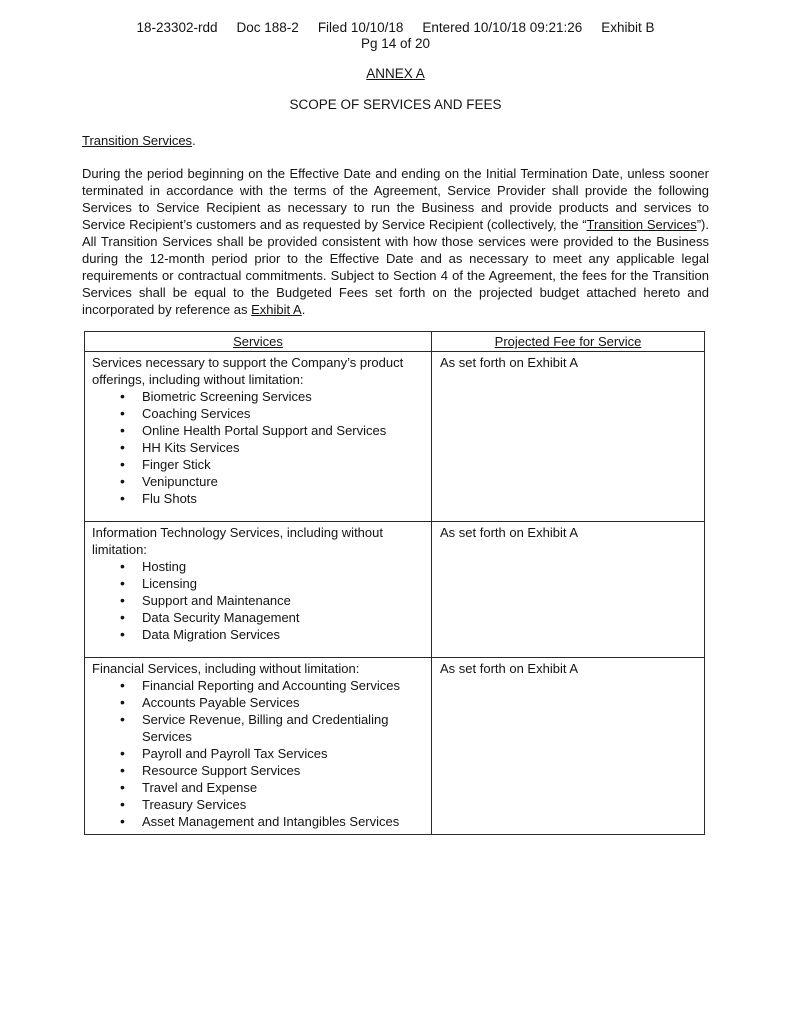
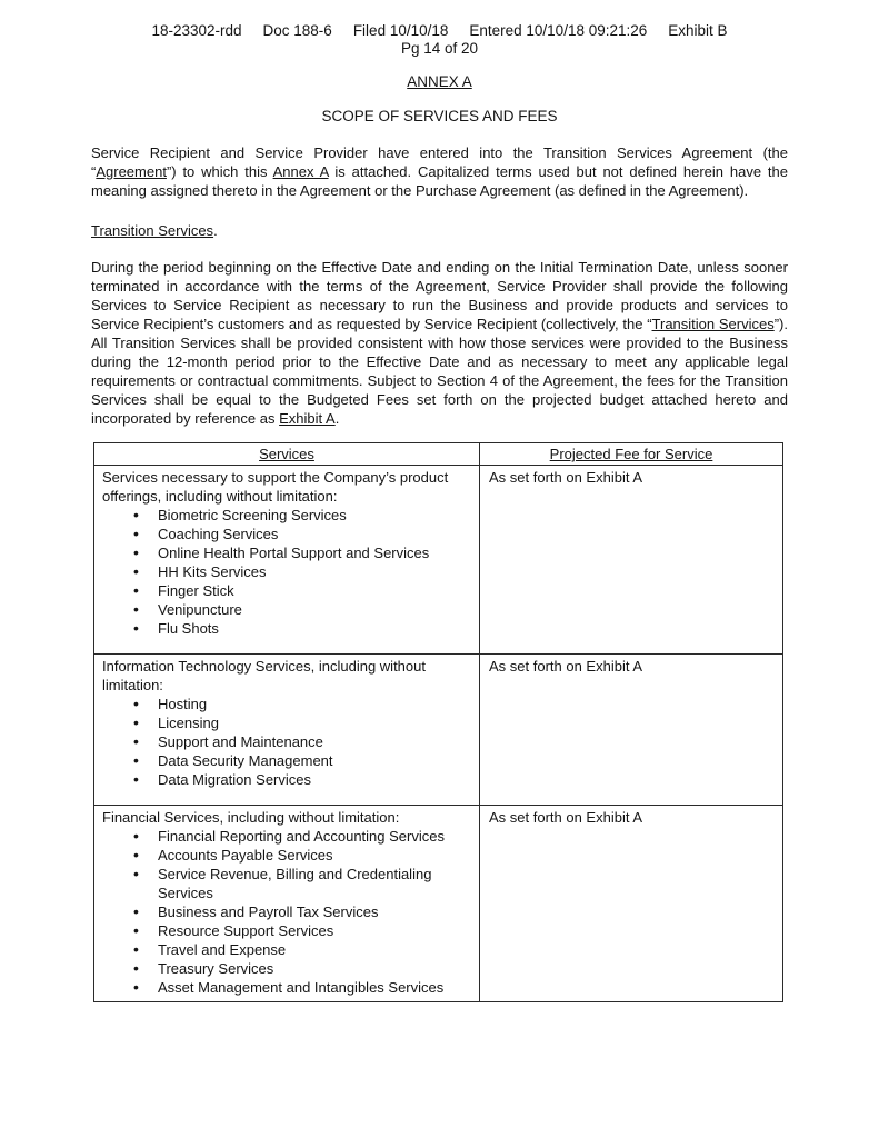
  18-23302-rdd
- Doc 188-2
+ Doc 188-6
  Filed 10/10/18
  Entered 10/10/18 09:21:26
  Exhibit B
  Pg 14 of 20
  ANNEX A
  SCOPE OF SERVICES AND FEES
+ Service Recipient and Service Provider have entered into the Transition Services Agreement (the “Agreement”) to which this Annex A is attached. Capitalized terms used but not defined herein have the meaning assigned thereto in the Agreement or the Purchase Agreement (as defined in the Agreement).
  Transition Services.
  During the period beginning on the Effective Date and ending on the Initial Termination Date, unless sooner terminated in accordance with the terms of the Agreement, Service Provider shall provide the following Services to Service Recipient as necessary to run the Business and provide products and services to Service Recipient’s customers and as requested by Service Recipient (collectively, the “Transition Services”). All Transition Services shall be provided consistent with how those services were provided to the Business during the 12-month period prior to the Effective Date and as necessary to meet any applicable legal requirements or contractual commitments. Subject to Section 4 of the Agreement, the fees for the Transition Services shall be equal to the Budgeted Fees set forth on the projected budget attached hereto and incorporated by reference as Exhibit A.
  Services	Projected Fee for Service
  Services necessary to support the Company’s product offerings, including without limitation:Biometric Screening ServicesCoaching ServicesOnline Health Portal Support and ServicesHH Kits ServicesFinger StickVenipunctureFlu Shots	As set forth on Exhibit A
  Information Technology Services, including without limitation:HostingLicensingSupport and MaintenanceData Security ManagementData Migration Services	As set forth on Exhibit A
- Financial Services, including without limitation:Financial Reporting and Accounting ServicesAccounts Payable ServicesService Revenue, Billing and Credentialing ServicesPayroll and Payroll Tax ServicesResource Support ServicesTravel and ExpenseTreasury ServicesAsset Management and Intangibles Services	As set forth on Exhibit A
+ Financial Services, including without limitation:Financial Reporting and Accounting ServicesAccounts Payable ServicesService Revenue, Billing and Credentialing ServicesBusiness and Payroll Tax ServicesResource Support ServicesTravel and ExpenseTreasury ServicesAsset Management and Intangibles Services	As set forth on Exhibit A
